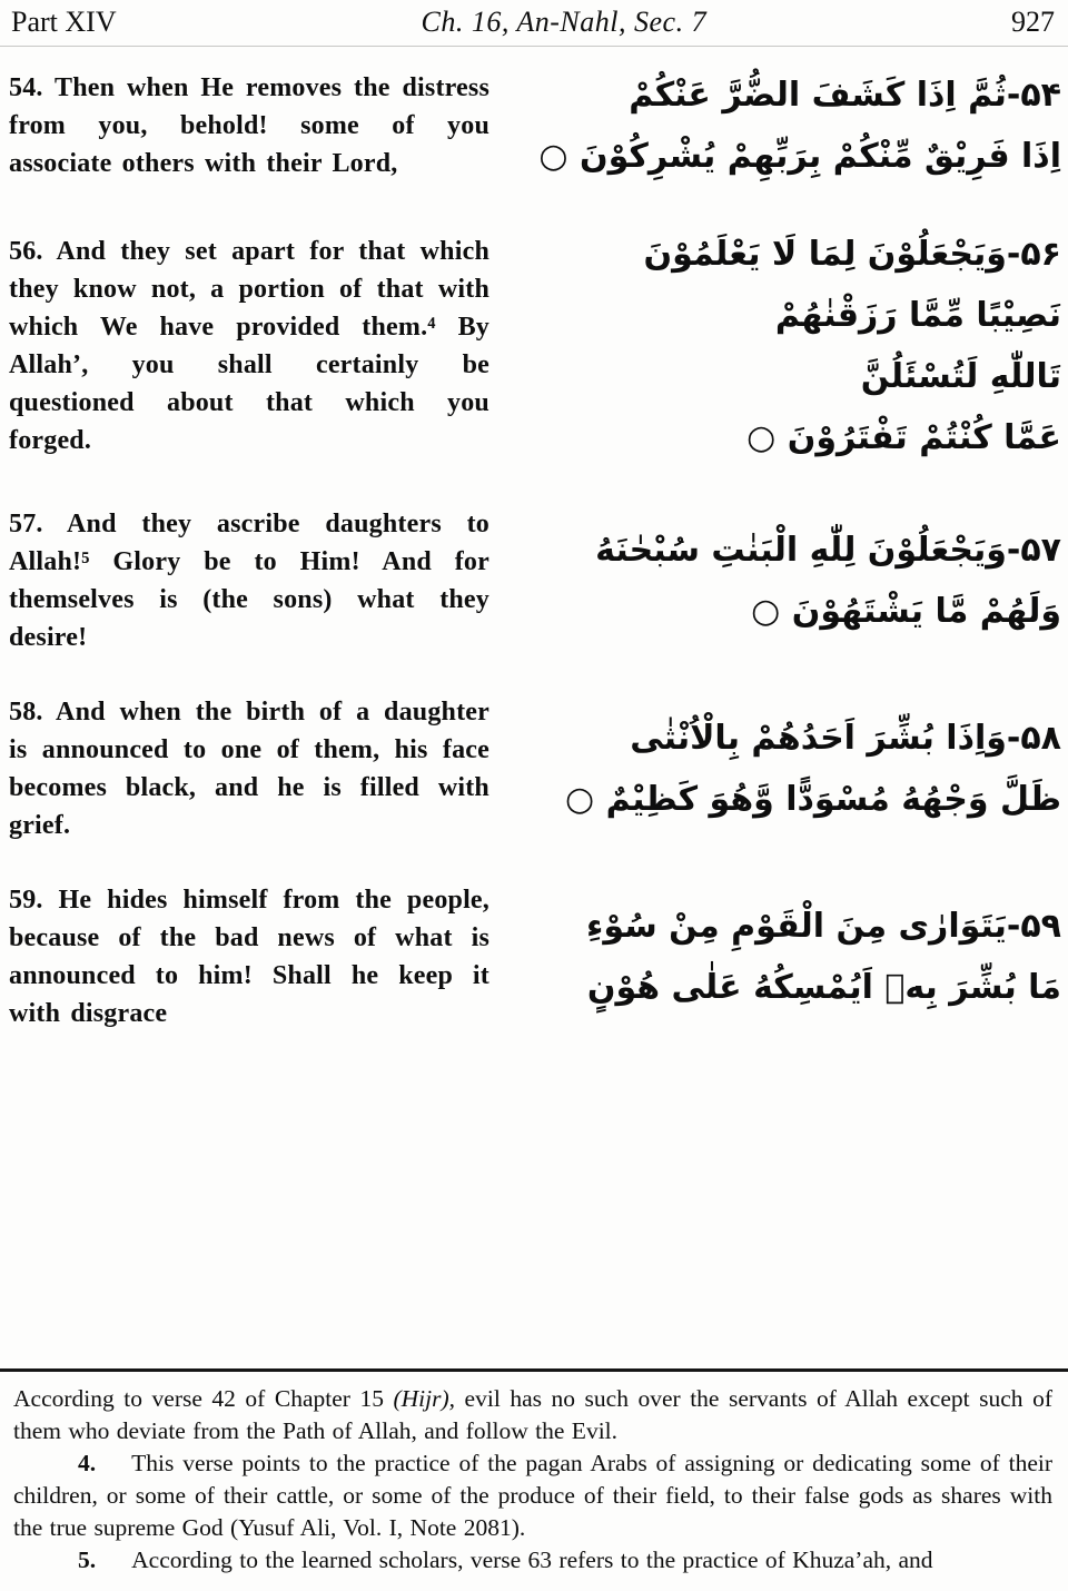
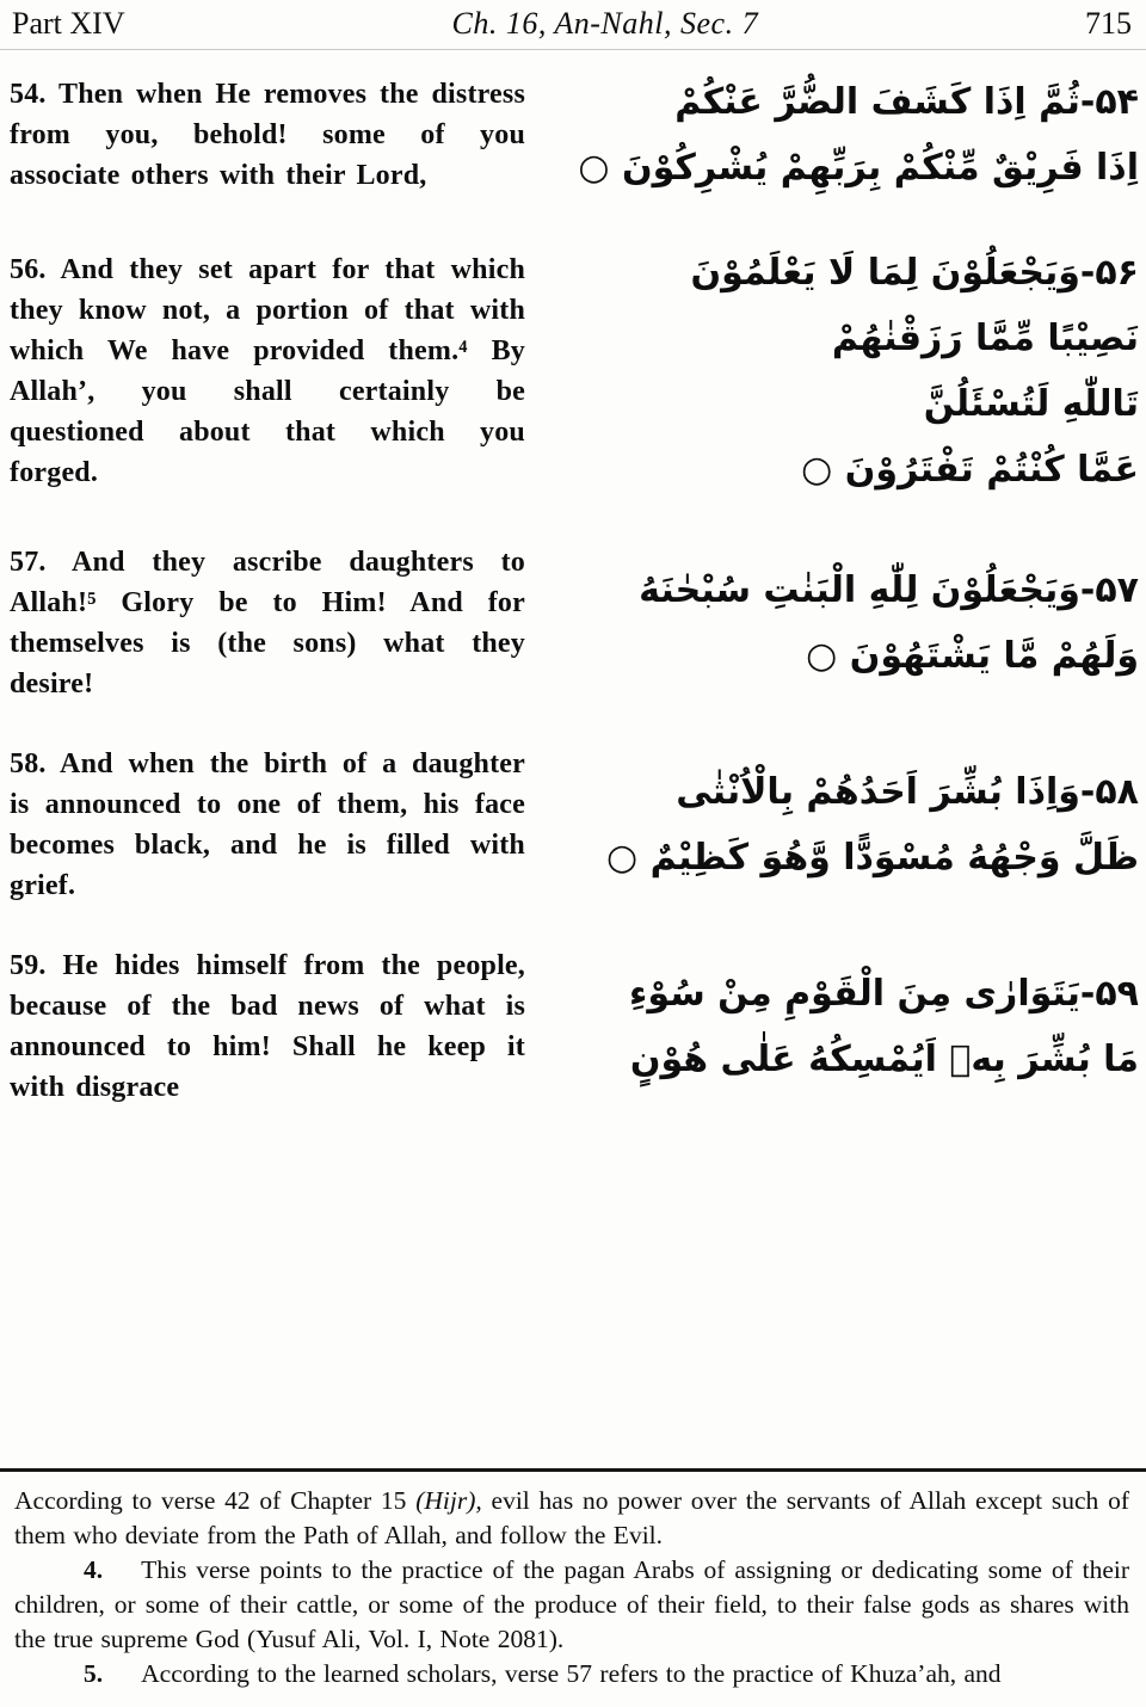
  Part XIV
  Ch. 16, An-Nahl, Sec. 7
- 927
+ 715
  54. Then when He removes the distress from you, behold! some of you associate others with their Lord,
  ۵۴-ثُمَّ اِذَا كَشَفَ الضُّرَّ عَنْكُمْ
  اِذَا فَرِيْقٌ مِّنْكُمْ بِرَبِّهِمْ يُشْرِكُوْنَ ○
  56. And they set apart for that which they know not, a portion of that with which We have provided them.⁴ By Allah’, you shall certainly be questioned about that which you forged.
  ۵۶-وَيَجْعَلُوْنَ لِمَا لَا يَعْلَمُوْنَ
  نَصِيْبًا مِّمَّا رَزَقْنٰهُمْ
  تَاللّٰهِ لَتُسْئَلُنَّ
  عَمَّا كُنْتُمْ تَفْتَرُوْنَ ○
  57. And they ascribe daughters to Allah!⁵ Glory be to Him! And for themselves is (the sons) what they desire!
  ۵۷-وَيَجْعَلُوْنَ لِلّٰهِ الْبَنٰتِ سُبْحٰنَهُ
  وَلَهُمْ مَّا يَشْتَهُوْنَ ○
  58. And when the birth of a daughter is announced to one of them, his face becomes black, and he is filled with grief.
  ۵۸-وَاِذَا بُشِّرَ اَحَدُهُمْ بِالْاُنْثٰى
  ظَلَّ وَجْهُهُ مُسْوَدًّا وَّهُوَ كَظِيْمٌ ○
  59. He hides himself from the people, because of the bad news of what is announced to him! Shall he keep it with disgrace
  ۵۹-يَتَوَارٰى مِنَ الْقَوْمِ مِنْ سُوْءِ
  مَا بُشِّرَ بِهٖ اَيُمْسِكُهُ عَلٰى هُوْنٍ
- According to verse 42 of Chapter 15 (Hijr), evil has no such over the servants of Allah except such of them who deviate from the Path of Allah, and follow the Evil.
+ According to verse 42 of Chapter 15 (Hijr), evil has no power over the servants of Allah except such of them who deviate from the Path of Allah, and follow the Evil.
  4. This verse points to the practice of the pagan Arabs of assigning or dedicating some of their children, or some of their cattle, or some of the produce of their field, to their false gods as shares with the true supreme God (Yusuf Ali, Vol. I, Note 2081).
- 5. According to the learned scholars, verse 63 refers to the practice of Khuza’ah, and
+ 5. According to the learned scholars, verse 57 refers to the practice of Khuza’ah, and
